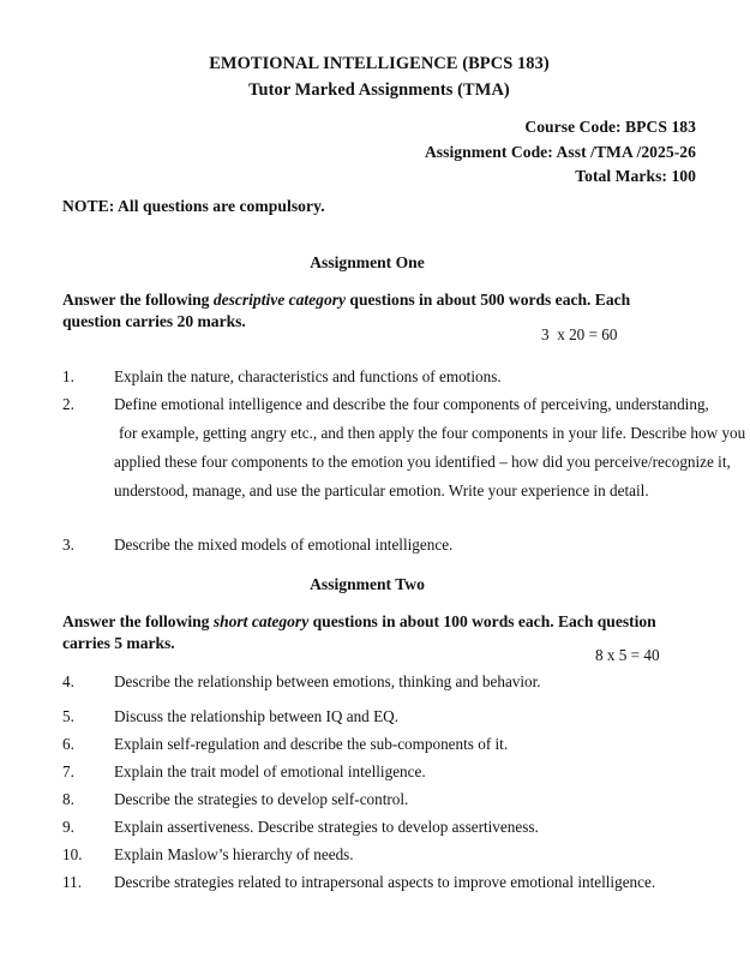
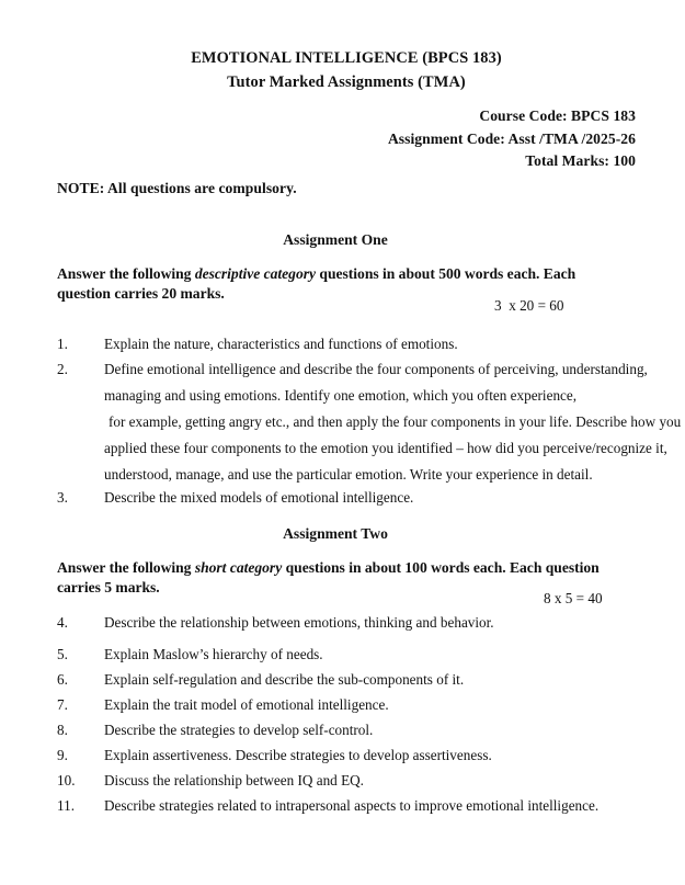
  EMOTIONAL INTELLIGENCE (BPCS 183)
  Tutor Marked Assignments (TMA)
  Course Code: BPCS 183
  Assignment Code: Asst /TMA /2025-26
  Total Marks: 100
  NOTE: All questions are compulsory.
  Assignment One
  Answer the following descriptive category questions in about 500 words each. Each question carries 20 marks.
  3 x 20 = 60
  1.
  Explain the nature, characteristics and functions of emotions.
  2.
  Define emotional intelligence and describe the four components of perceiving, understanding,
+ managing and using emotions. Identify one emotion, which you often experience,
  for example, getting angry etc., and then apply the four components in your life. Describe how you
  applied these four components to the emotion you identified – how did you perceive/recognize it,
  understood, manage, and use the particular emotion. Write your experience in detail.
  3.
  Describe the mixed models of emotional intelligence.
  Assignment Two
  Answer the following short category questions in about 100 words each. Each question carries 5 marks.
  8 x 5 = 40
  4.
  Describe the relationship between emotions, thinking and behavior.
  5.
- Discuss the relationship between IQ and EQ.
+ Explain Maslow’s hierarchy of needs.
  6.
  Explain self-regulation and describe the sub-components of it.
  7.
  Explain the trait model of emotional intelligence.
  8.
  Describe the strategies to develop self-control.
  9.
  Explain assertiveness. Describe strategies to develop assertiveness.
  10.
- Explain Maslow’s hierarchy of needs.
+ Discuss the relationship between IQ and EQ.
  11.
  Describe strategies related to intrapersonal aspects to improve emotional intelligence.
